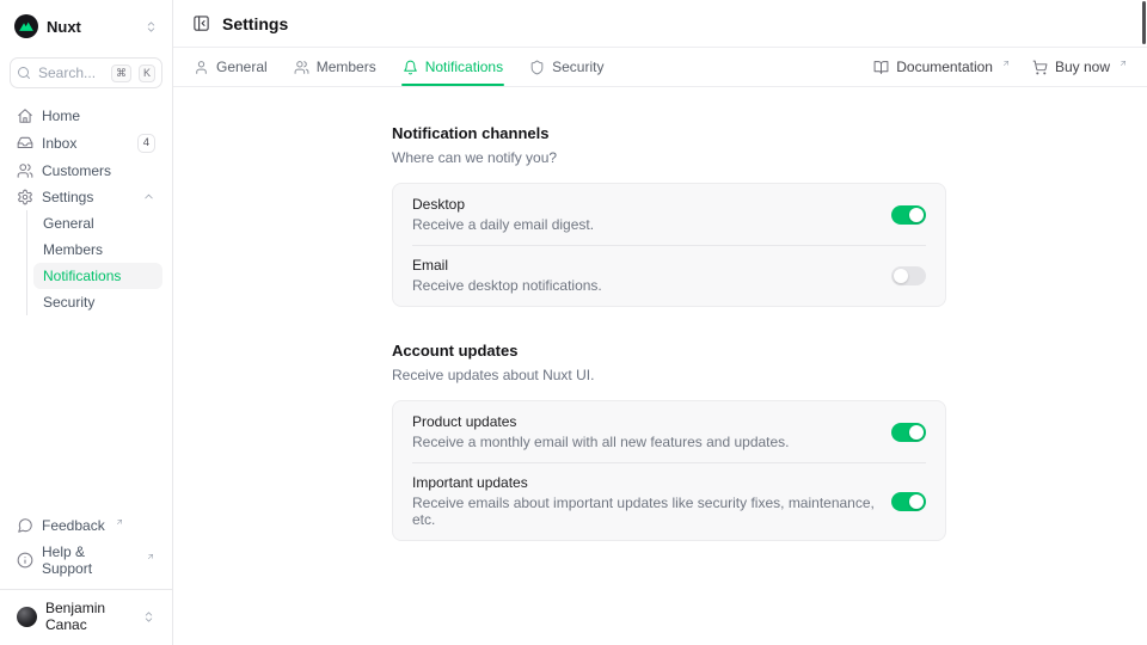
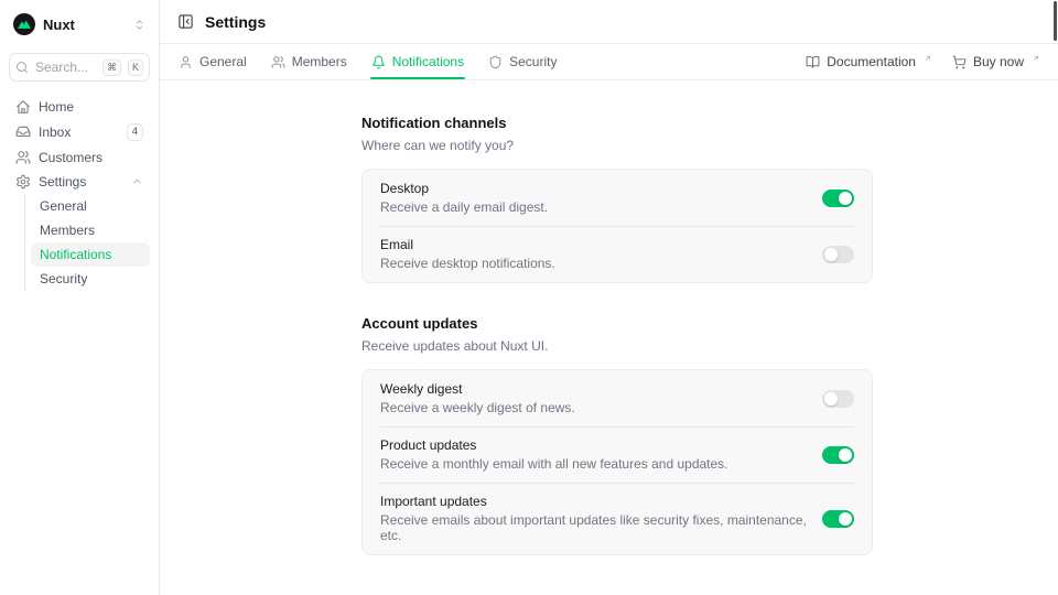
  Nuxt
  Search...
  ⌘
  K
  Home
  Inbox
  4
  Customers
  Settings
  General
  Members
  Notifications
  Security
- Feedback
- Help & Support
- Benjamin Canac
  Settings
  General
  Members
  Notifications
  Security
  Documentation
  Buy now
  Notification channels
  Where can we notify you?
  Desktop
  Receive a daily email digest.
  Email
  Receive desktop notifications.
  Account updates
  Receive updates about Nuxt UI.
+ Weekly digest
+ Receive a weekly digest of news.
  Product updates
  Receive a monthly email with all new features and updates.
  Important updates
  Receive emails about important updates like security fixes, maintenance, etc.
